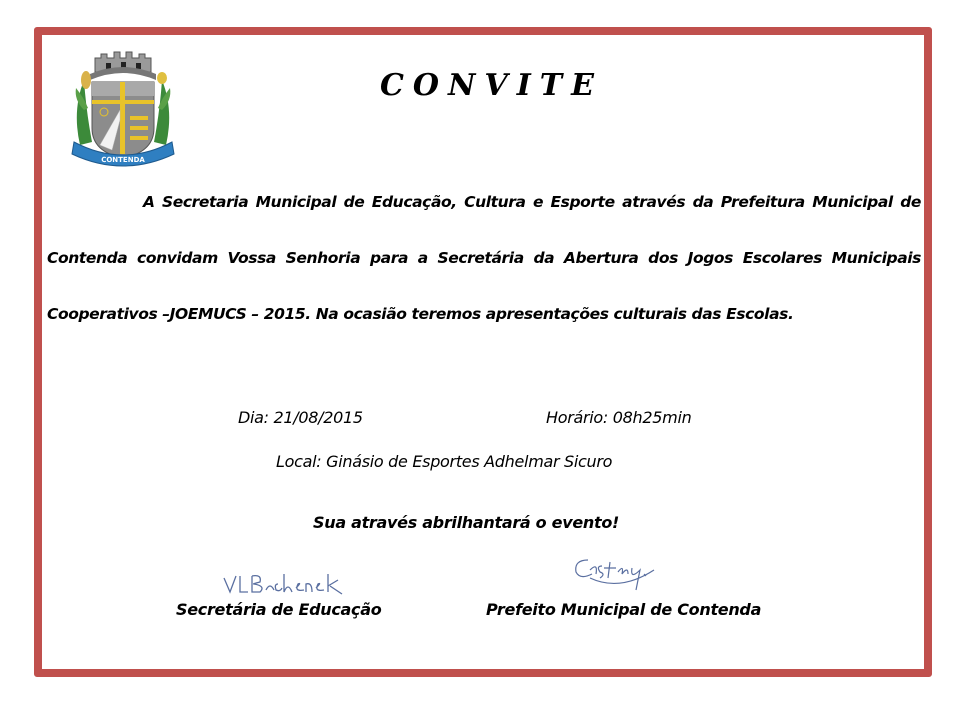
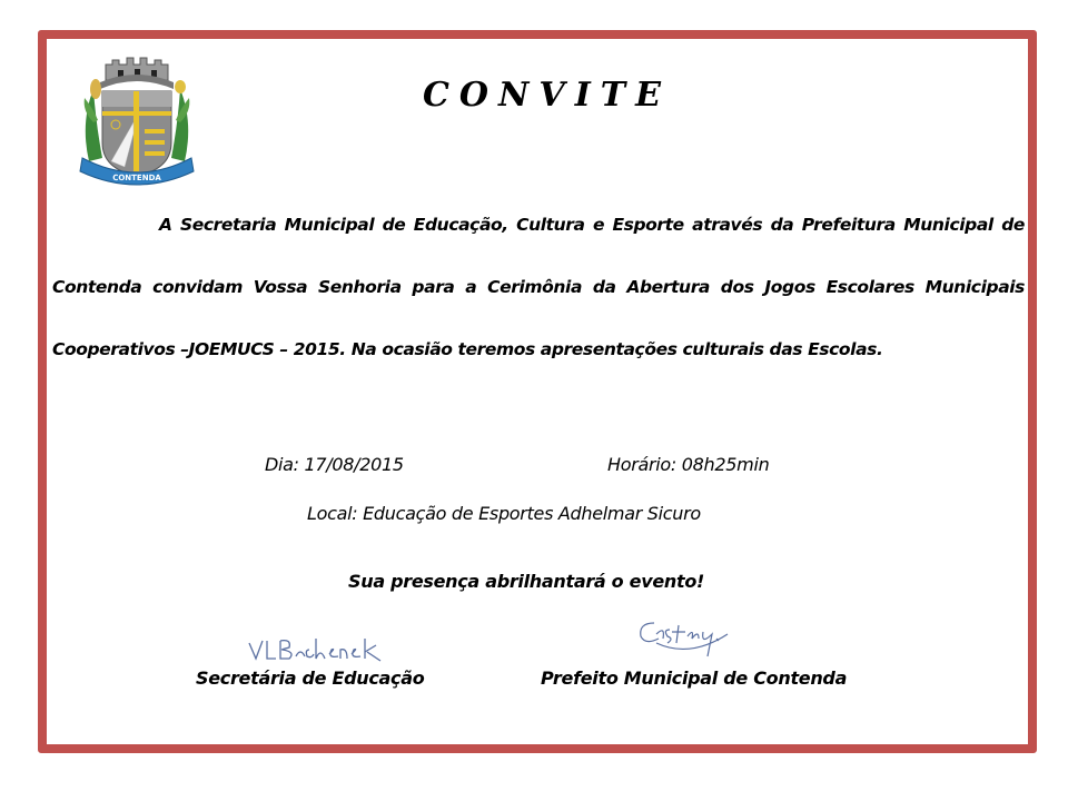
  CONTENDA
  CONVITE
- A Secretaria Municipal de Educação, Cultura e Esporte através da Prefeitura Municipal de Contenda convidam Vossa Senhoria para a Secretária da Abertura dos Jogos Escolares Municipais Cooperativos –JOEMUCS – 2015. Na ocasião teremos apresentações culturais das Escolas.
+ A Secretaria Municipal de Educação, Cultura e Esporte através da Prefeitura Municipal de Contenda convidam Vossa Senhoria para a Cerimônia da Abertura dos Jogos Escolares Municipais Cooperativos –JOEMUCS – 2015. Na ocasião teremos apresentações culturais das Escolas.
- Dia: 21/08/2015
+ Dia: 17/08/2015
  Horário: 08h25min
- Local: Ginásio de Esportes Adhelmar Sicuro
+ Local: Educação de Esportes Adhelmar Sicuro
- Sua através abrilhantará o evento!
+ Sua presença abrilhantará o evento!
  Secretária de Educação
  Prefeito Municipal de Contenda
